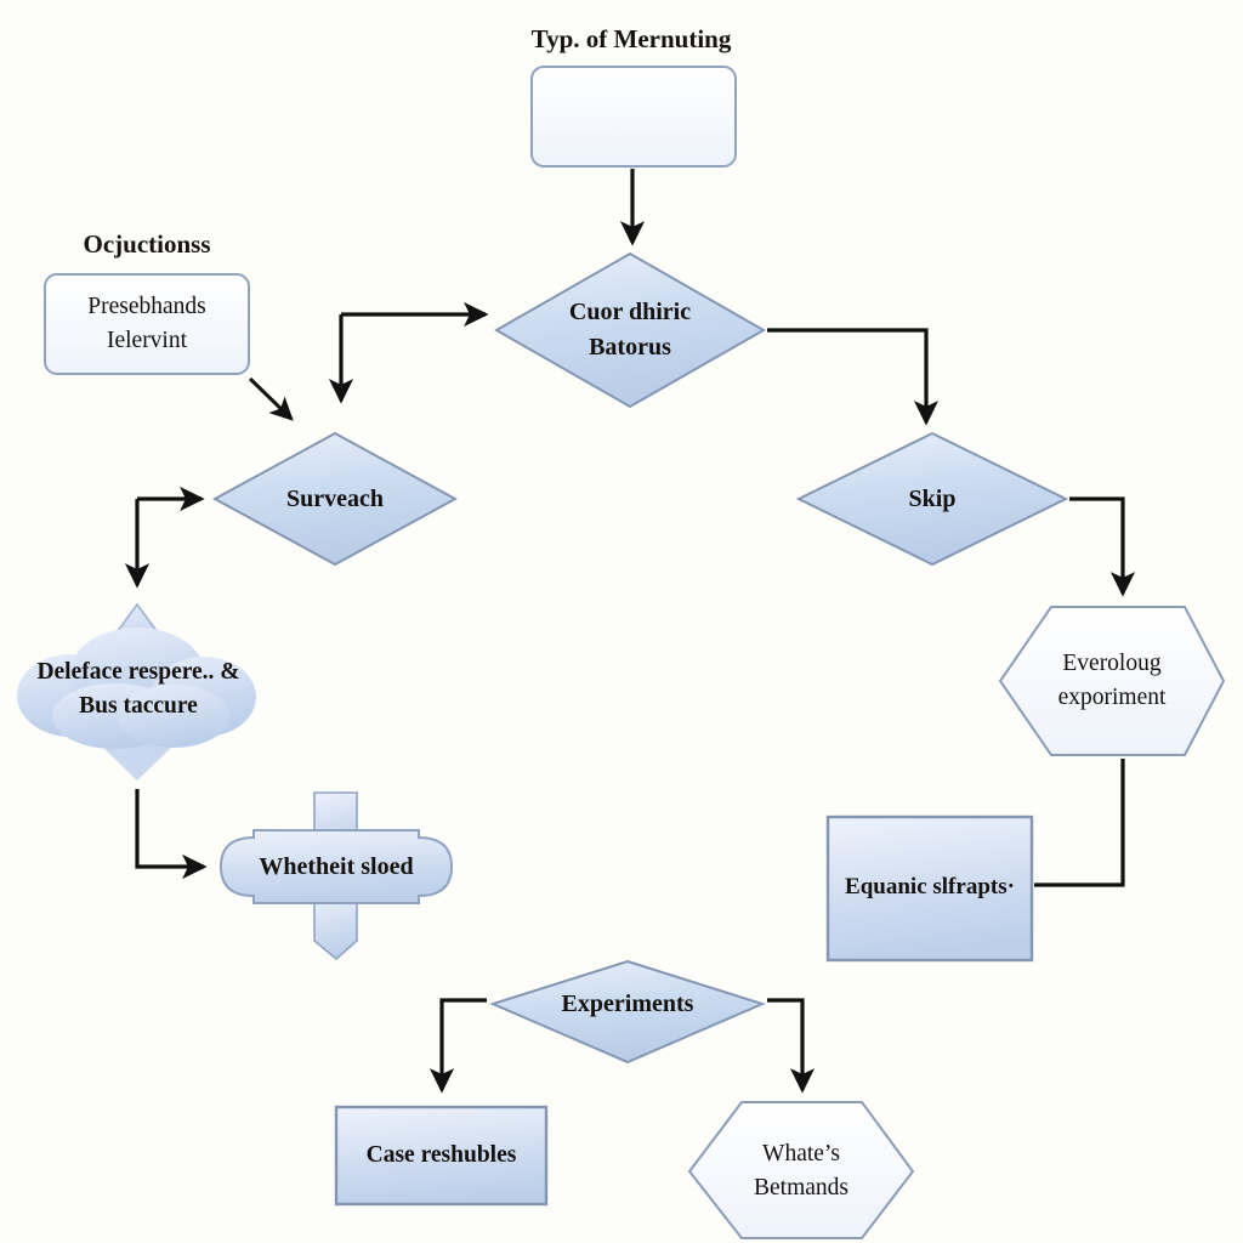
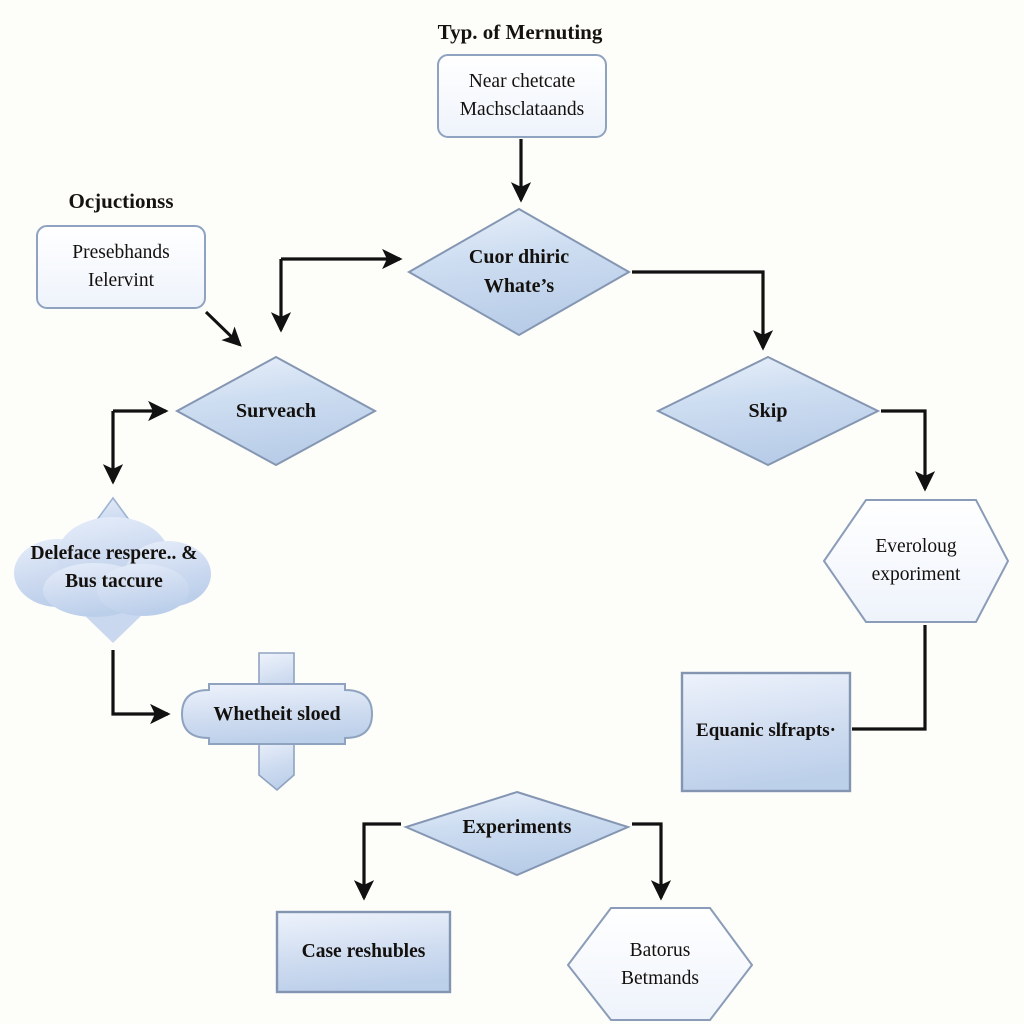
  Typ. of Mernuting
  Ocjuctionss
+ Near chetcate
+ Machsclataands
  Presebhands
  Ielervint
  Cuor dhiric
- Batorus
+ Whate’s
  Surveach
  Skip
  Deleface respere.. &
  Bus taccure
  Everoloug
  exporiment
  Whetheit sloed
  Equanic slfrapts·
  Experiments
  Case reshubles
- Whate’s
+ Batorus
  Betmands
